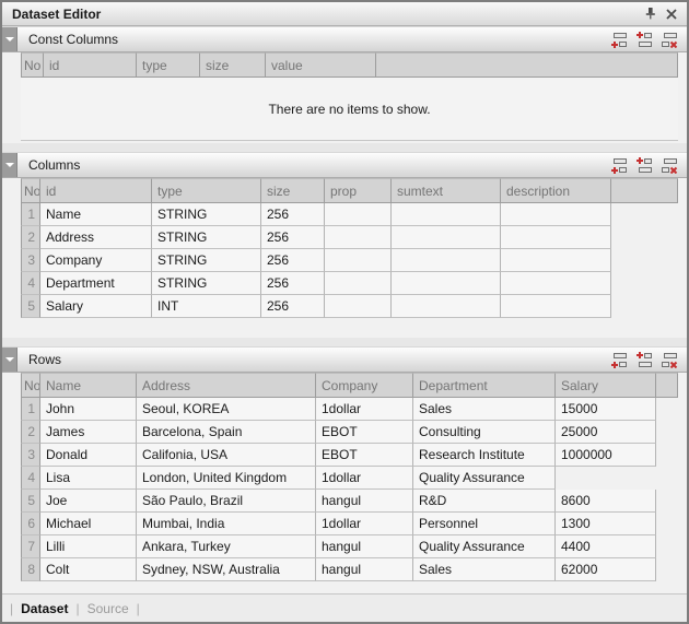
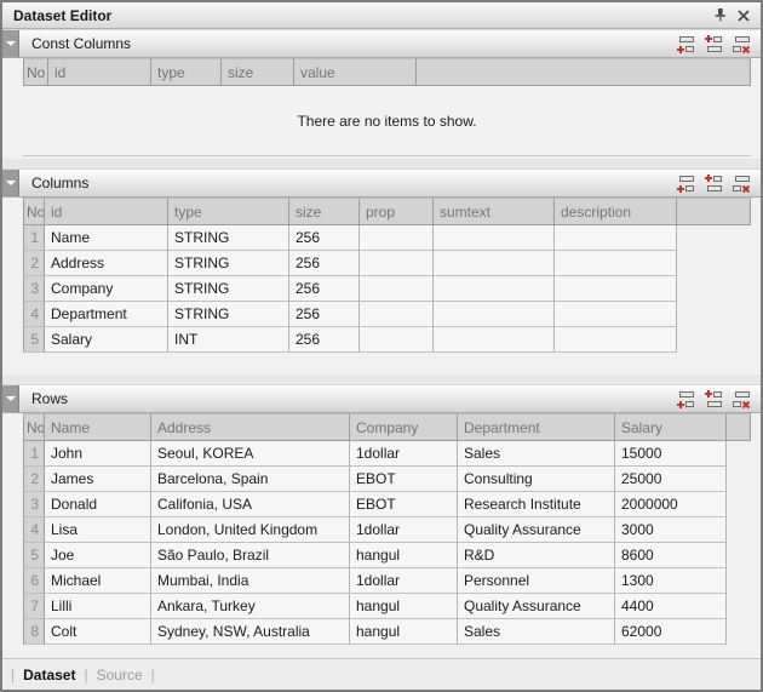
  Dataset Editor
  Const Columns
  No
  id
  type
  size
  value
  There are no items to show.
  Columns
  No
  id
  type
  size
  prop
  sumtext
  description
  1
  Name
  STRING
  256
  2
  Address
  STRING
  256
  3
  Company
  STRING
  256
  4
  Department
  STRING
  256
  5
  Salary
  INT
  256
  Rows
  No
  Name
  Address
  Company
  Department
  Salary
  1
  John
  Seoul, KOREA
  1dollar
  Sales
  15000
  2
  James
  Barcelona, Spain
  EBOT
  Consulting
  25000
  3
  Donald
  Califonia, USA
  EBOT
  Research Institute
- 1000000
+ 2000000
  4
  Lisa
  London, United Kingdom
  1dollar
  Quality Assurance
+ 3000
  5
  Joe
  São Paulo, Brazil
  hangul
  R&D
  8600
  6
  Michael
  Mumbai, India
  1dollar
  Personnel
  1300
  7
  Lilli
  Ankara, Turkey
  hangul
  Quality Assurance
  4400
  8
  Colt
  Sydney, NSW, Australia
  hangul
  Sales
  62000
  |
  Dataset
  |
  Source
  |
